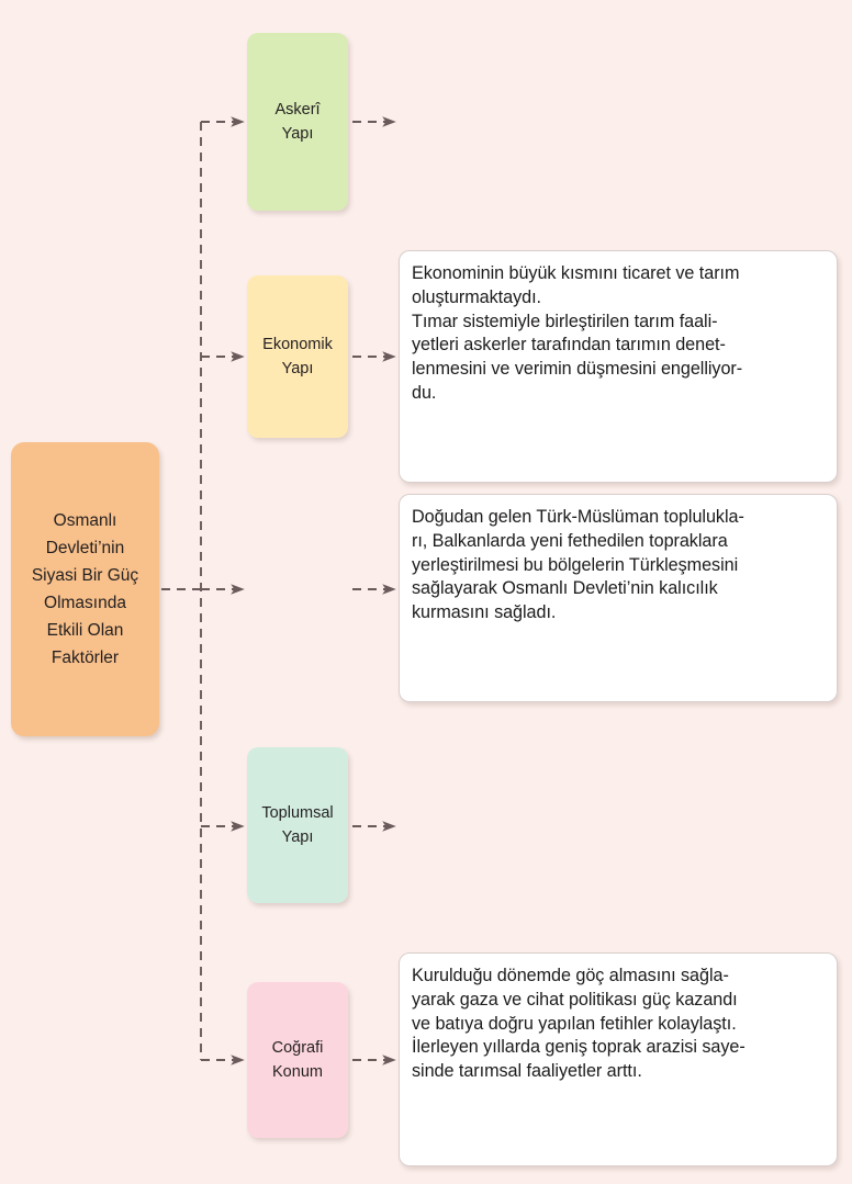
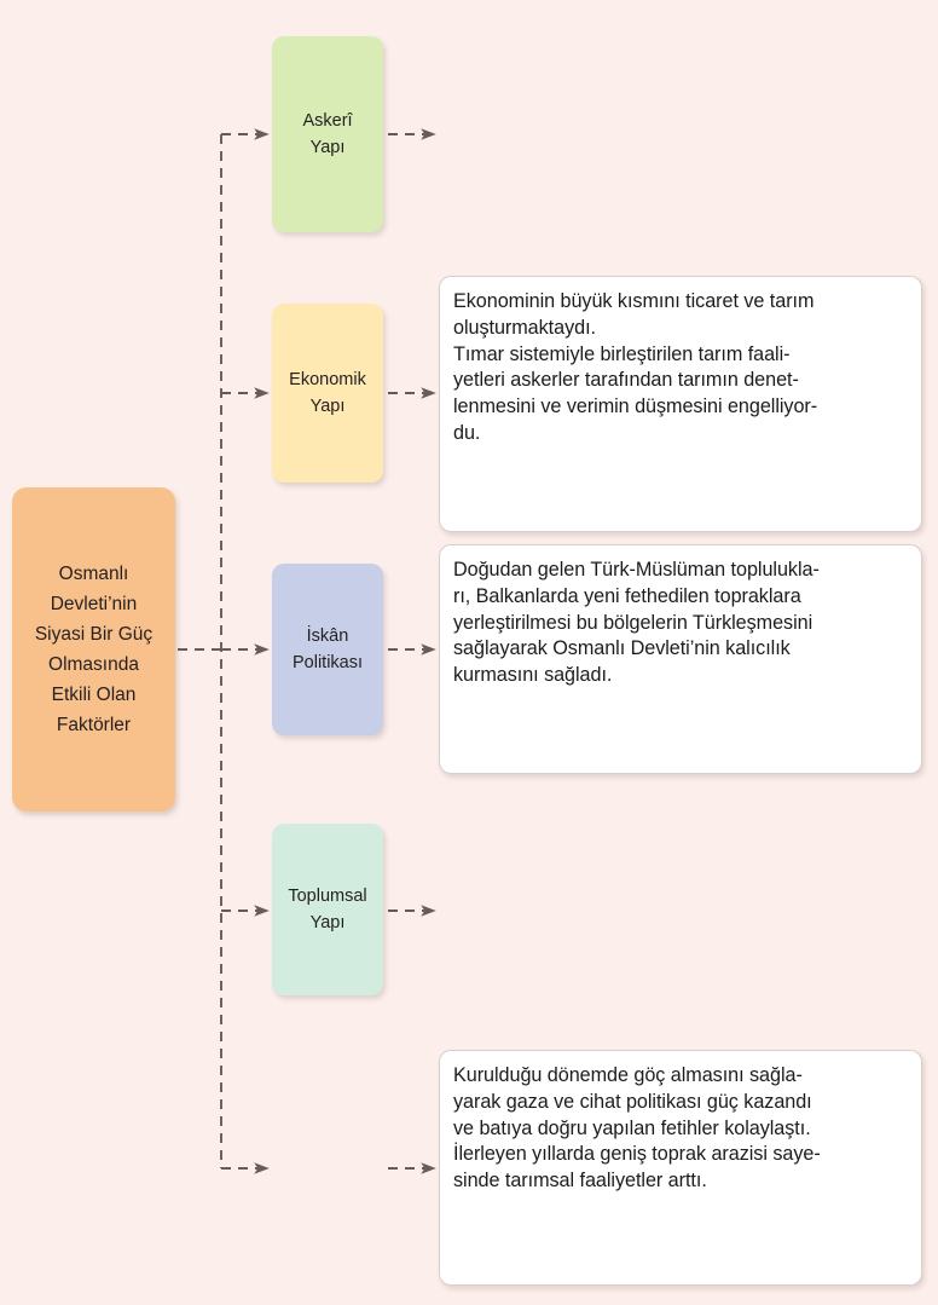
  Osmanlı
  Devleti’nin
  Siyasi Bir Güç
  Olmasında
  Etkili Olan
  Faktörler
  Askerî
  Yapı
  Ekonomik
  Yapı
+ İskân
+ Politikası
  Toplumsal
  Yapı
- Coğrafi
- Konum
  Ekonominin büyük kısmını ticaret ve tarım
  oluşturmaktaydı.
  Tımar sistemiyle birleştirilen tarım faali-
  yetleri askerler tarafından tarımın denet-
  lenmesini ve verimin düşmesini engelliyor-
  du.
  Doğudan gelen Türk-Müslüman toplulukla-
  rı, Balkanlarda yeni fethedilen topraklara
  yerleştirilmesi bu bölgelerin Türkleşmesini
  sağlayarak Osmanlı Devleti’nin kalıcılık
  kurmasını sağladı.
  Kurulduğu dönemde göç almasını sağla-
  yarak gaza ve cihat politikası güç kazandı
  ve batıya doğru yapılan fetihler kolaylaştı.
  İlerleyen yıllarda geniş toprak arazisi saye-
  sinde tarımsal faaliyetler arttı.
